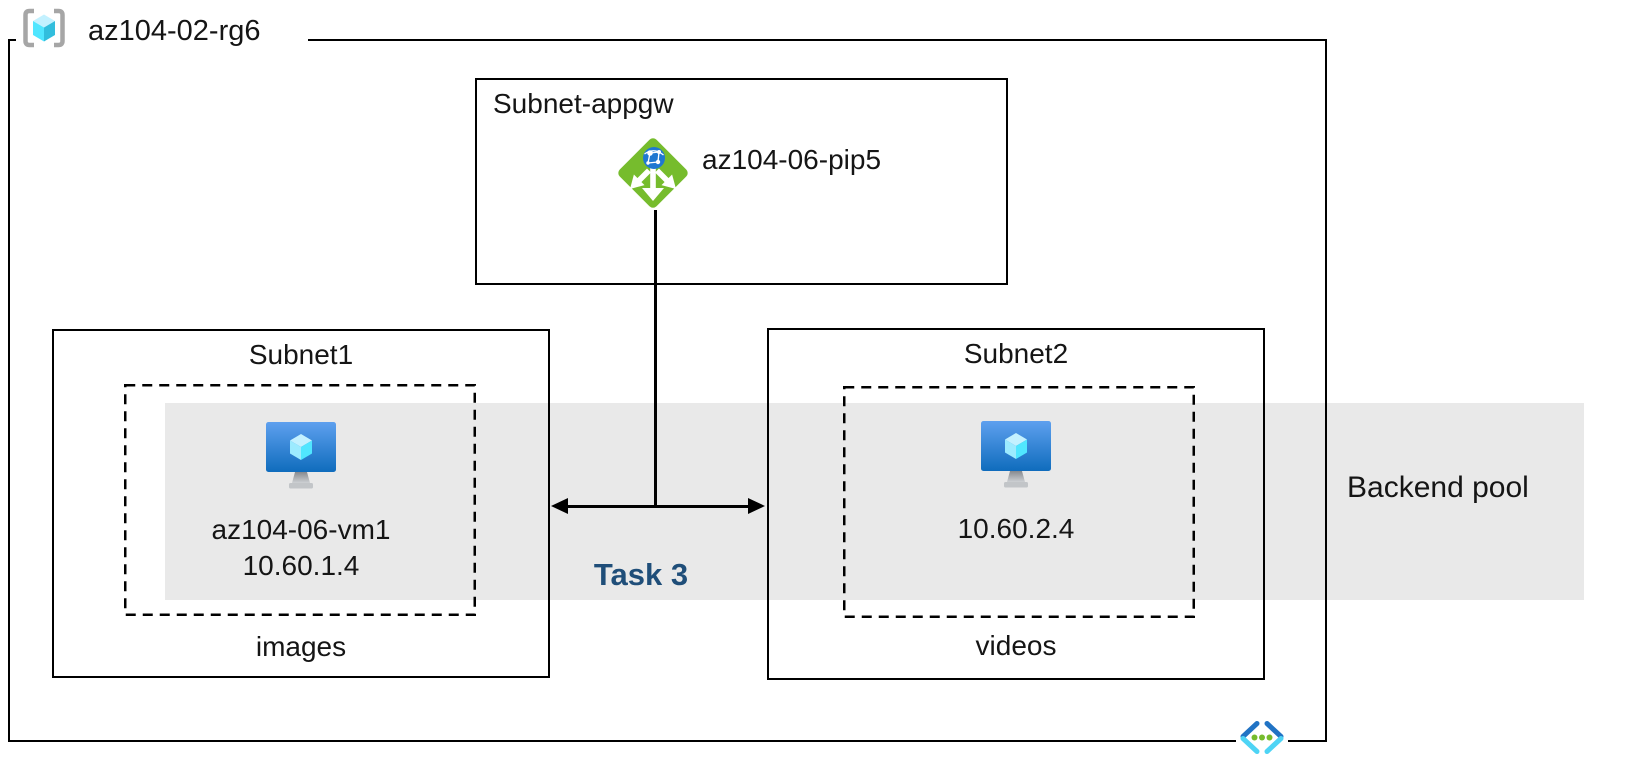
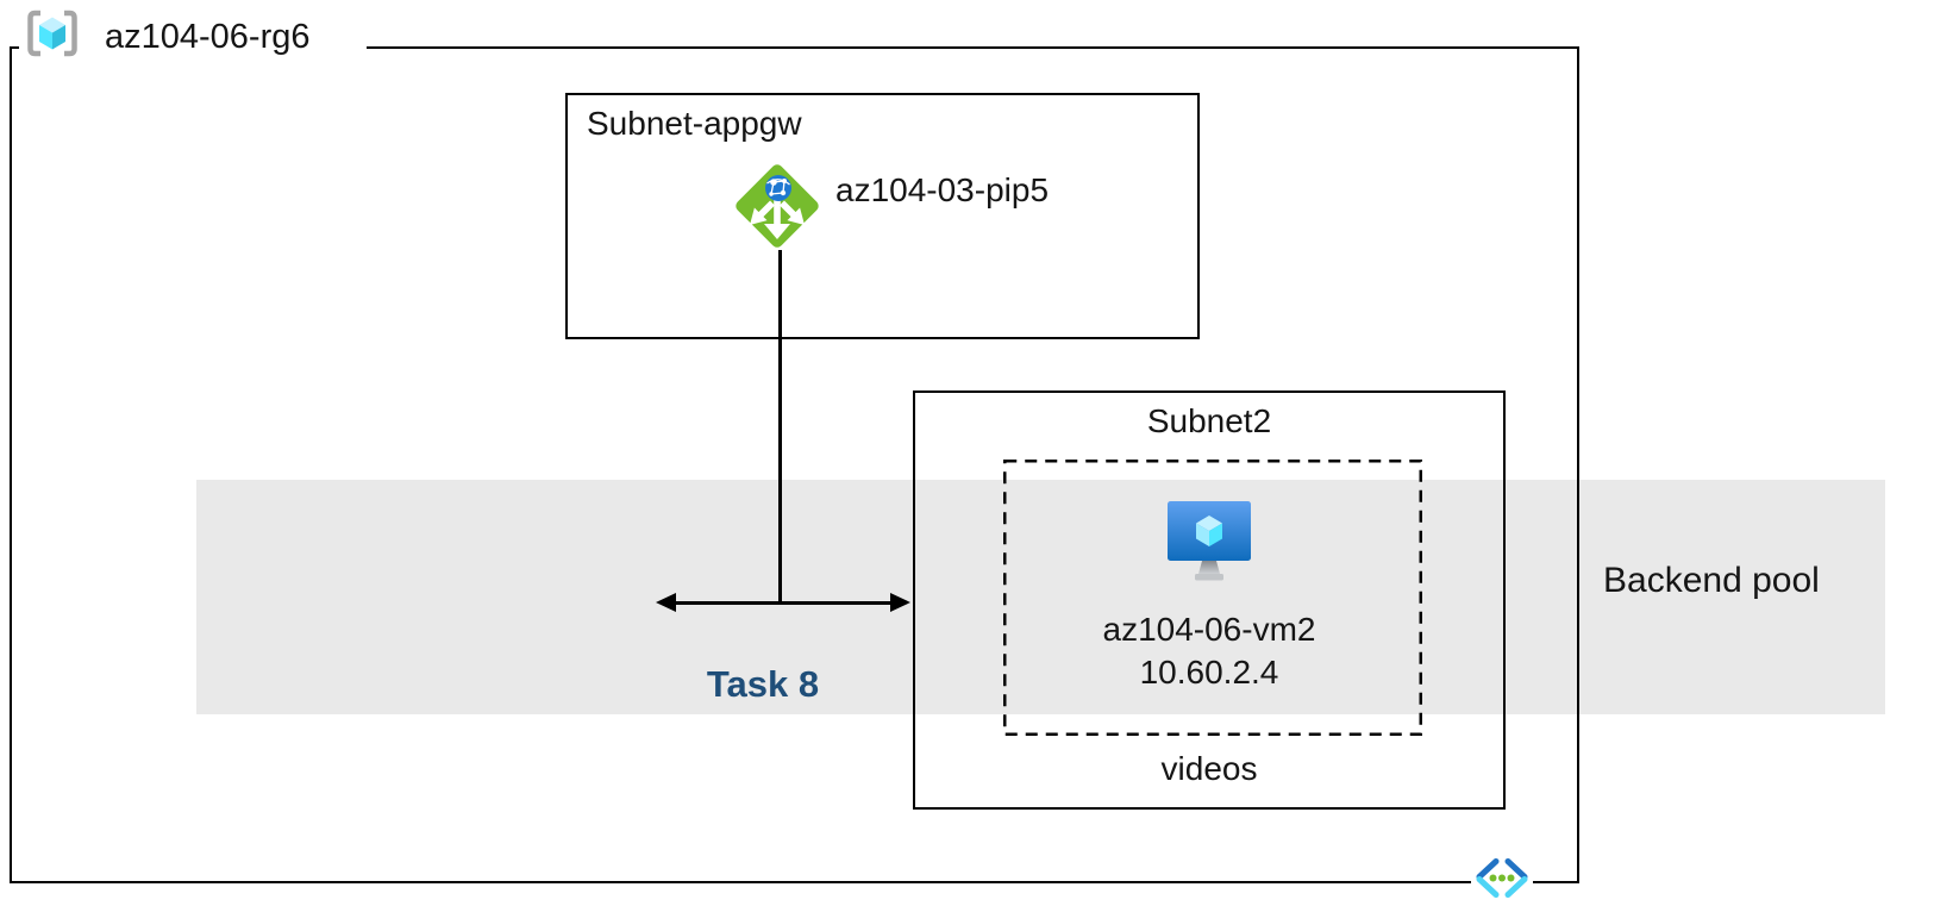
  Backend pool
- az104-02-rg6
+ az104-06-rg6
  Subnet-appgw
- az104-06-pip5
+ az104-03-pip5
- Task 3
+ Task 8
- Subnet1
- az104-06-vm1
- 10.60.1.4
- images
  Subnet2
+ az104-06-vm2
  10.60.2.4
  videos
